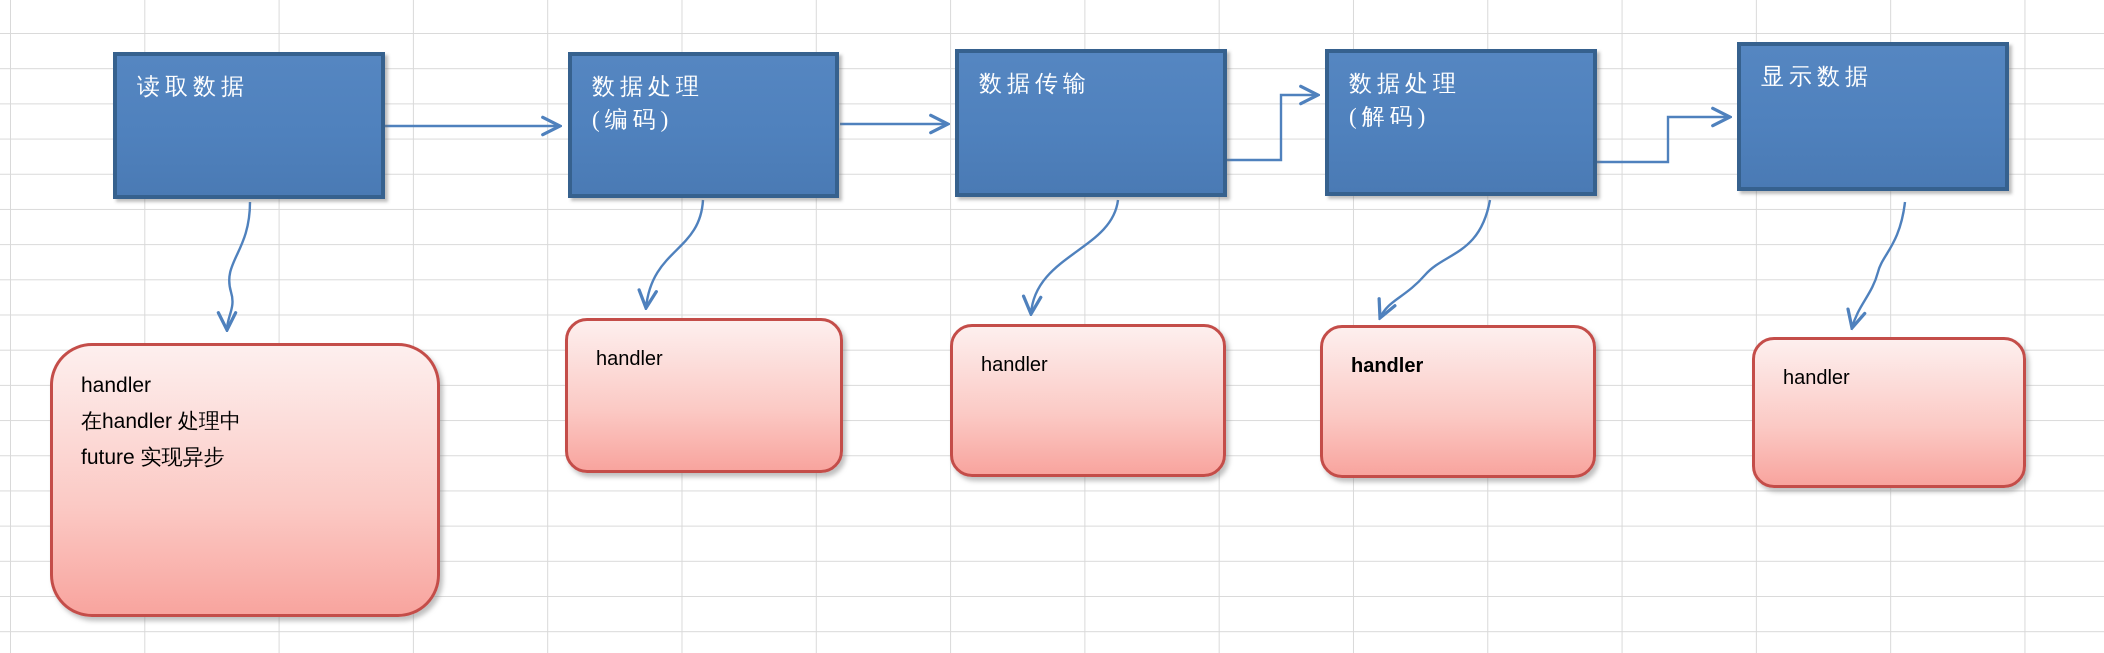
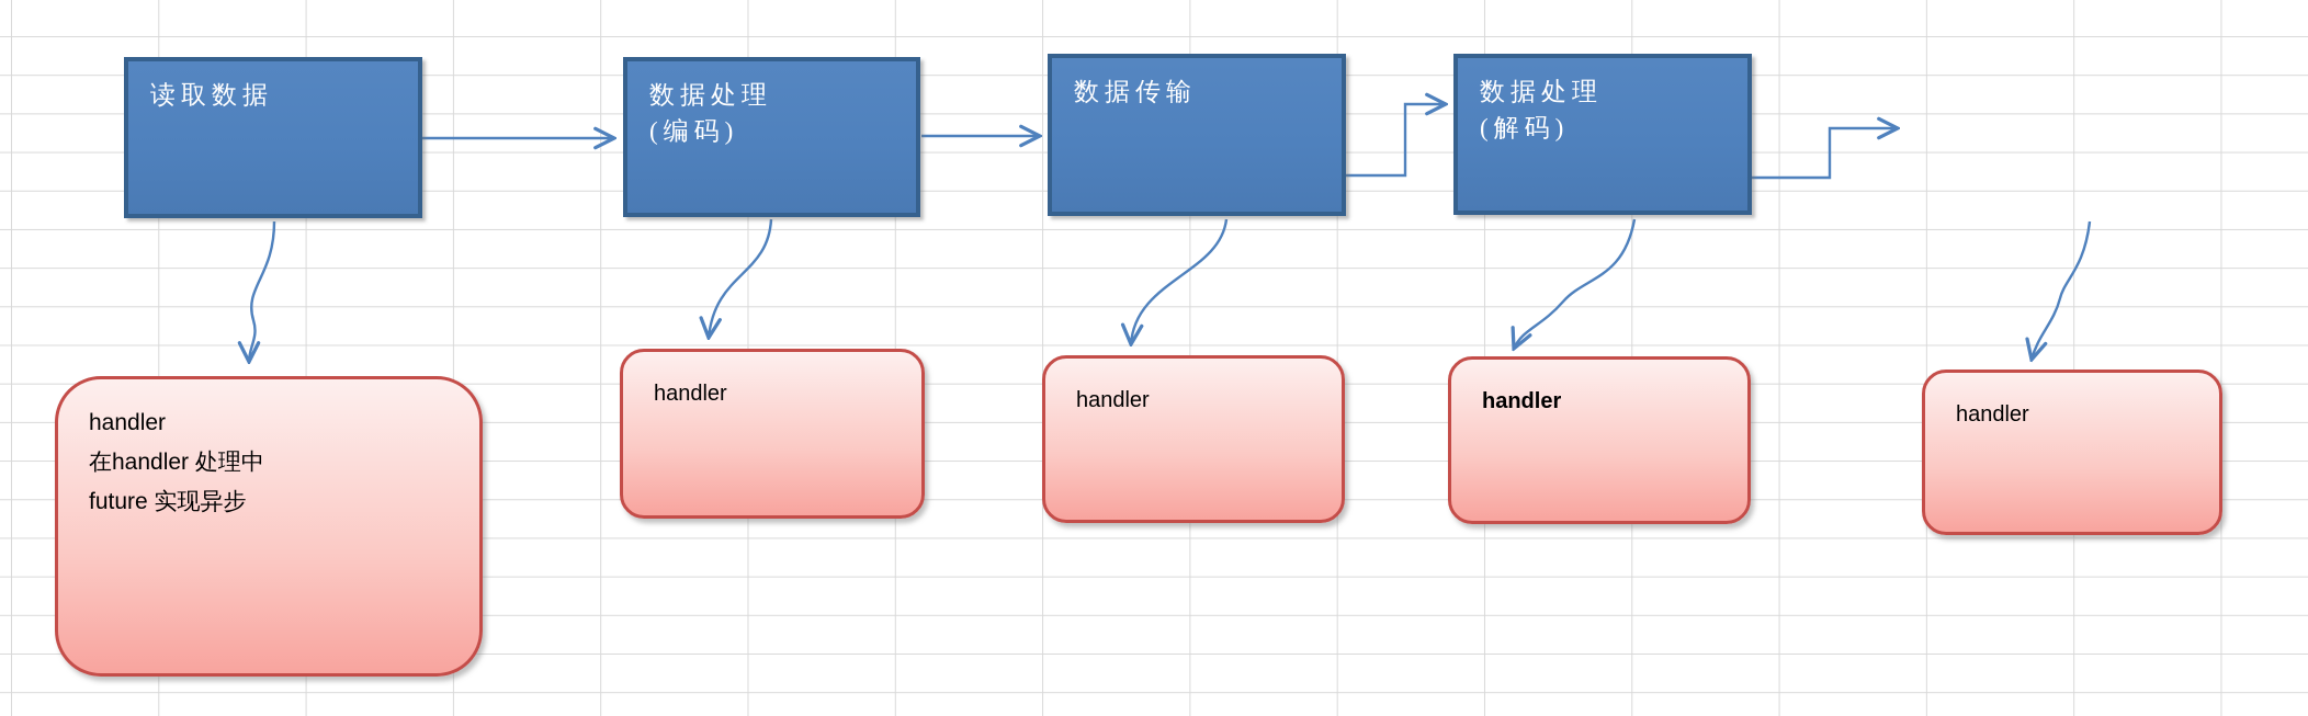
  读取数据
  数据处理
  (编码)
  数据传输
  数据处理
  (解码)
- 显示数据
  handler
  在handler 处理中
  future 实现异步
  handler
  handler
  handler
  handler
